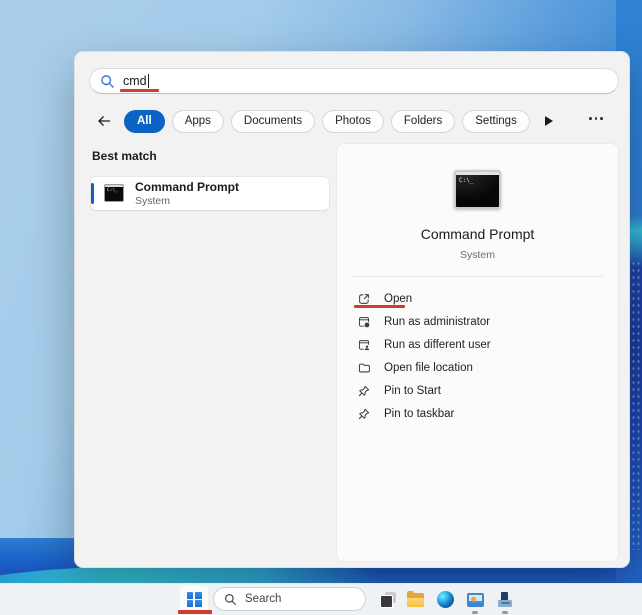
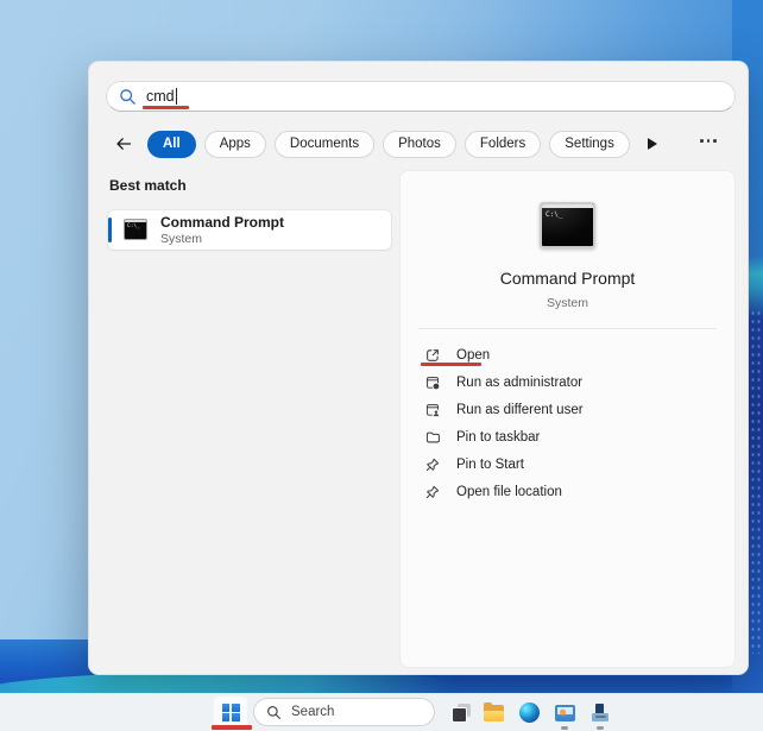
  cmd
  All
  Apps
  Documents
  Photos
  Folders
  Settings
  Best match
  Command Prompt
  System
  Command Prompt
  System
  Open
  Run as administrator
  Run as different user
- Open file location
+ Pin to taskbar
  Pin to Start
- Pin to taskbar
+ Open file location
  Search
